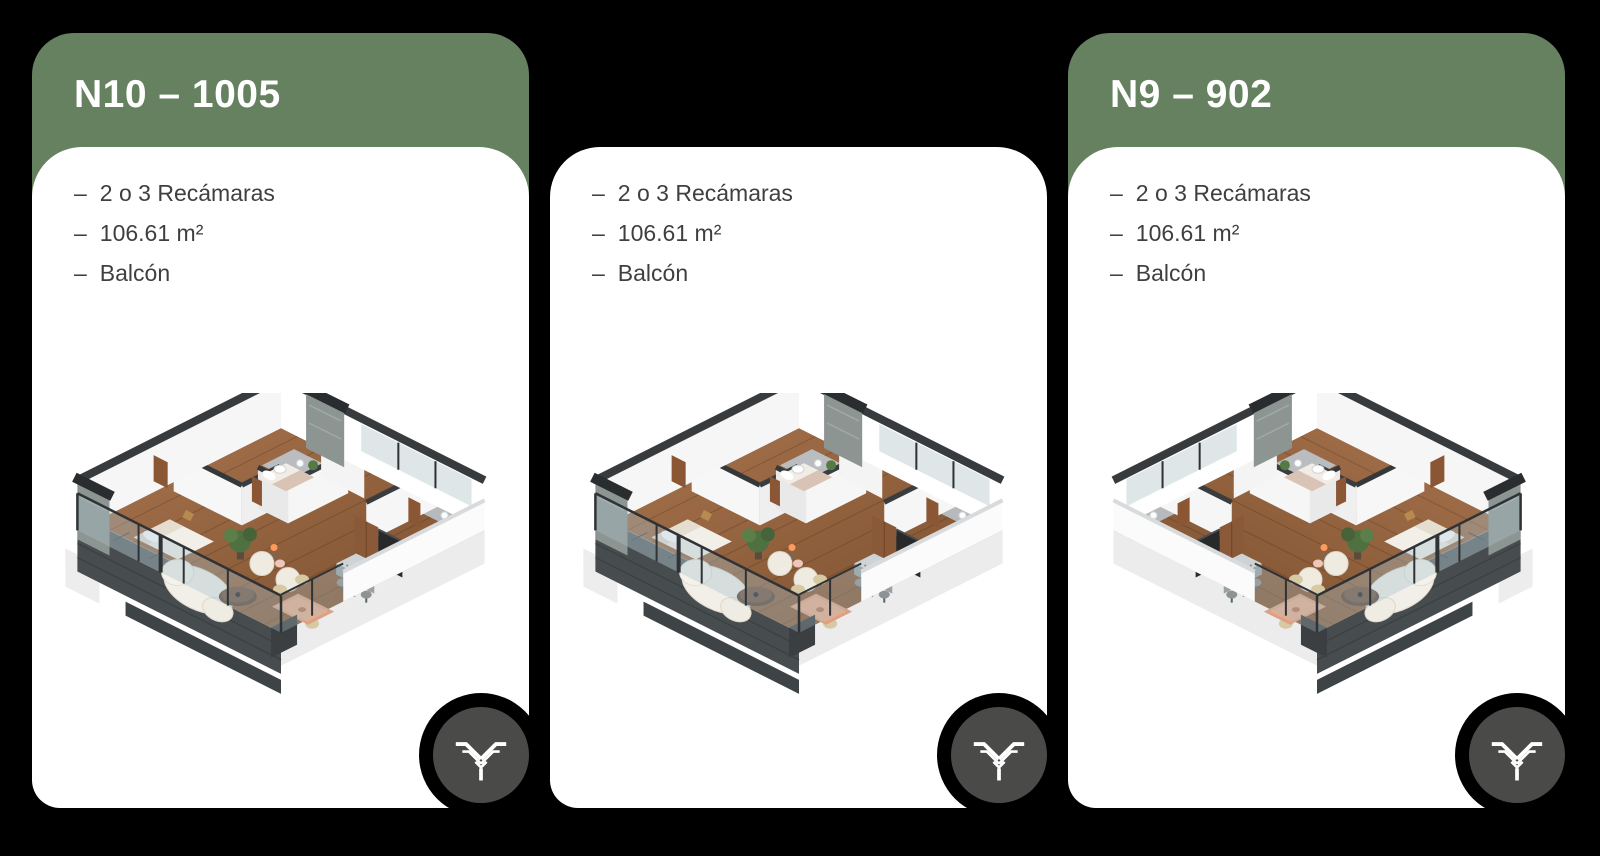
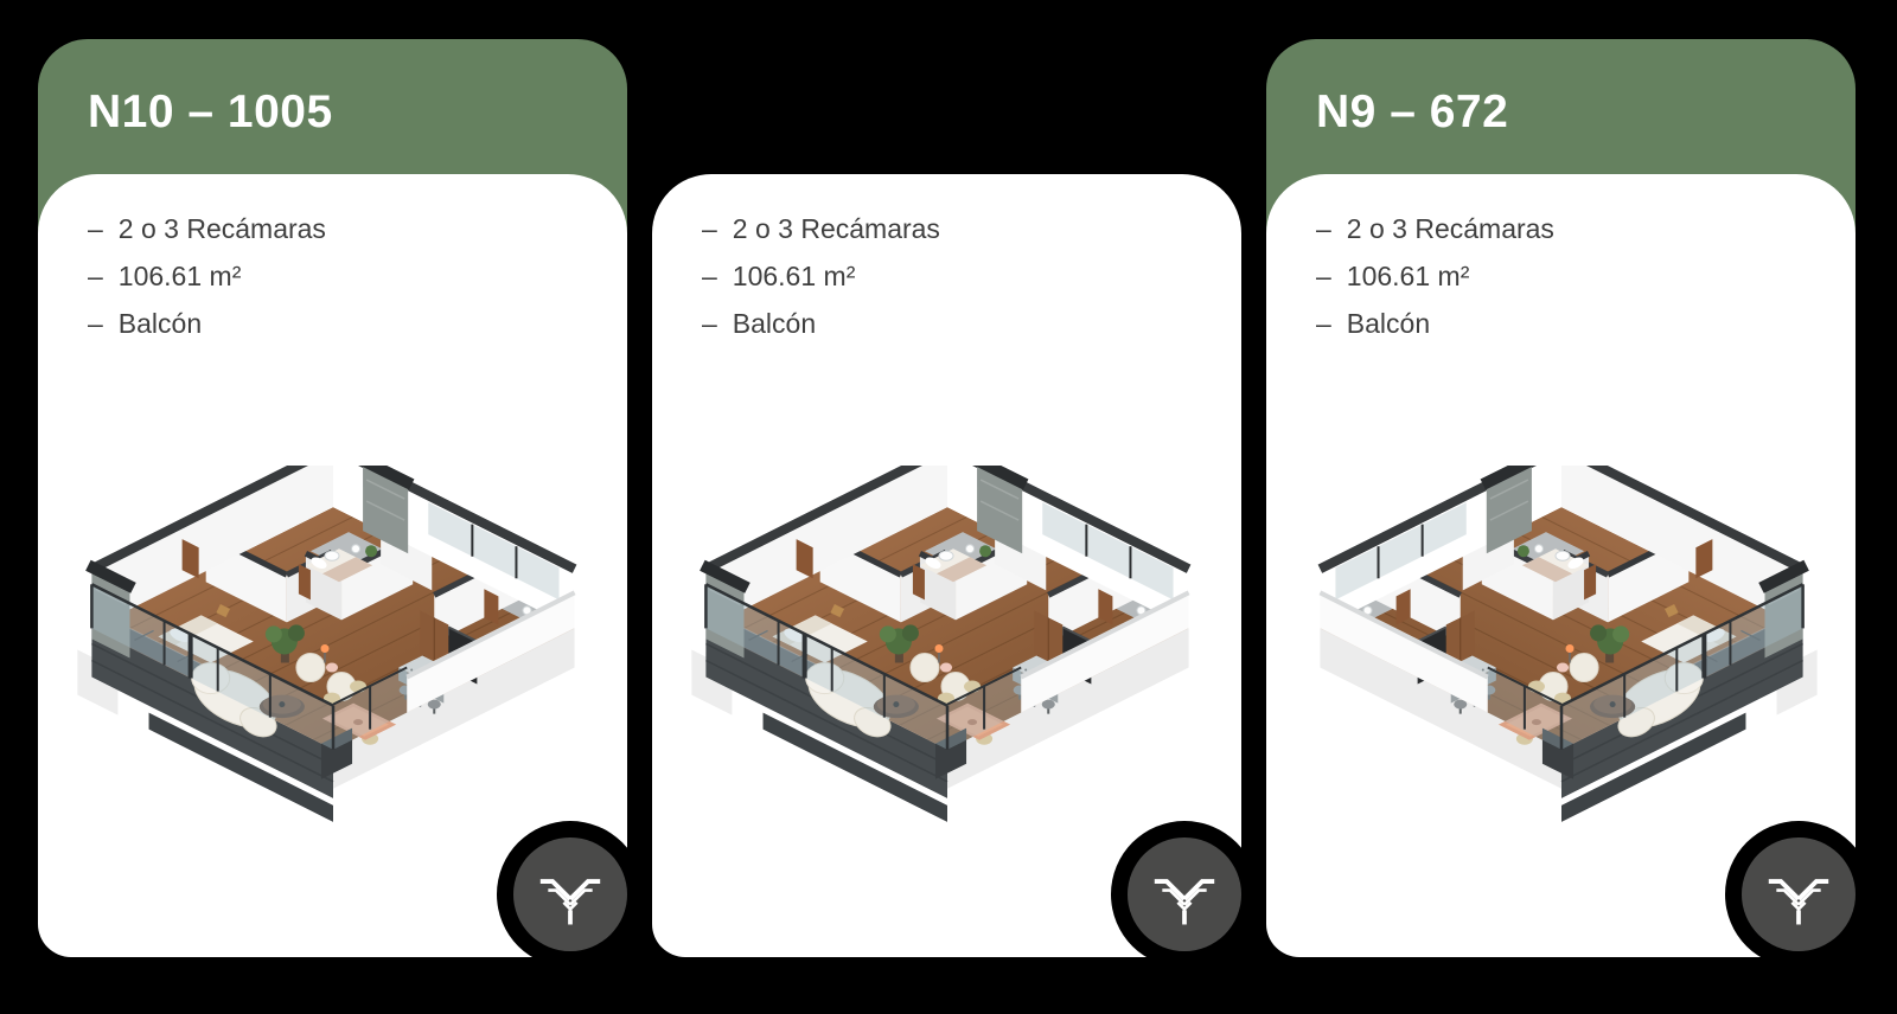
  N10 – 1005
  –
  2 o 3 Recámaras
  –
  106.61 m²
  –
  Balcón
  –
  2 o 3 Recámaras
  –
  106.61 m²
  –
  Balcón
- N9 – 902
+ N9 – 672
  –
  2 o 3 Recámaras
  –
  106.61 m²
  –
  Balcón
